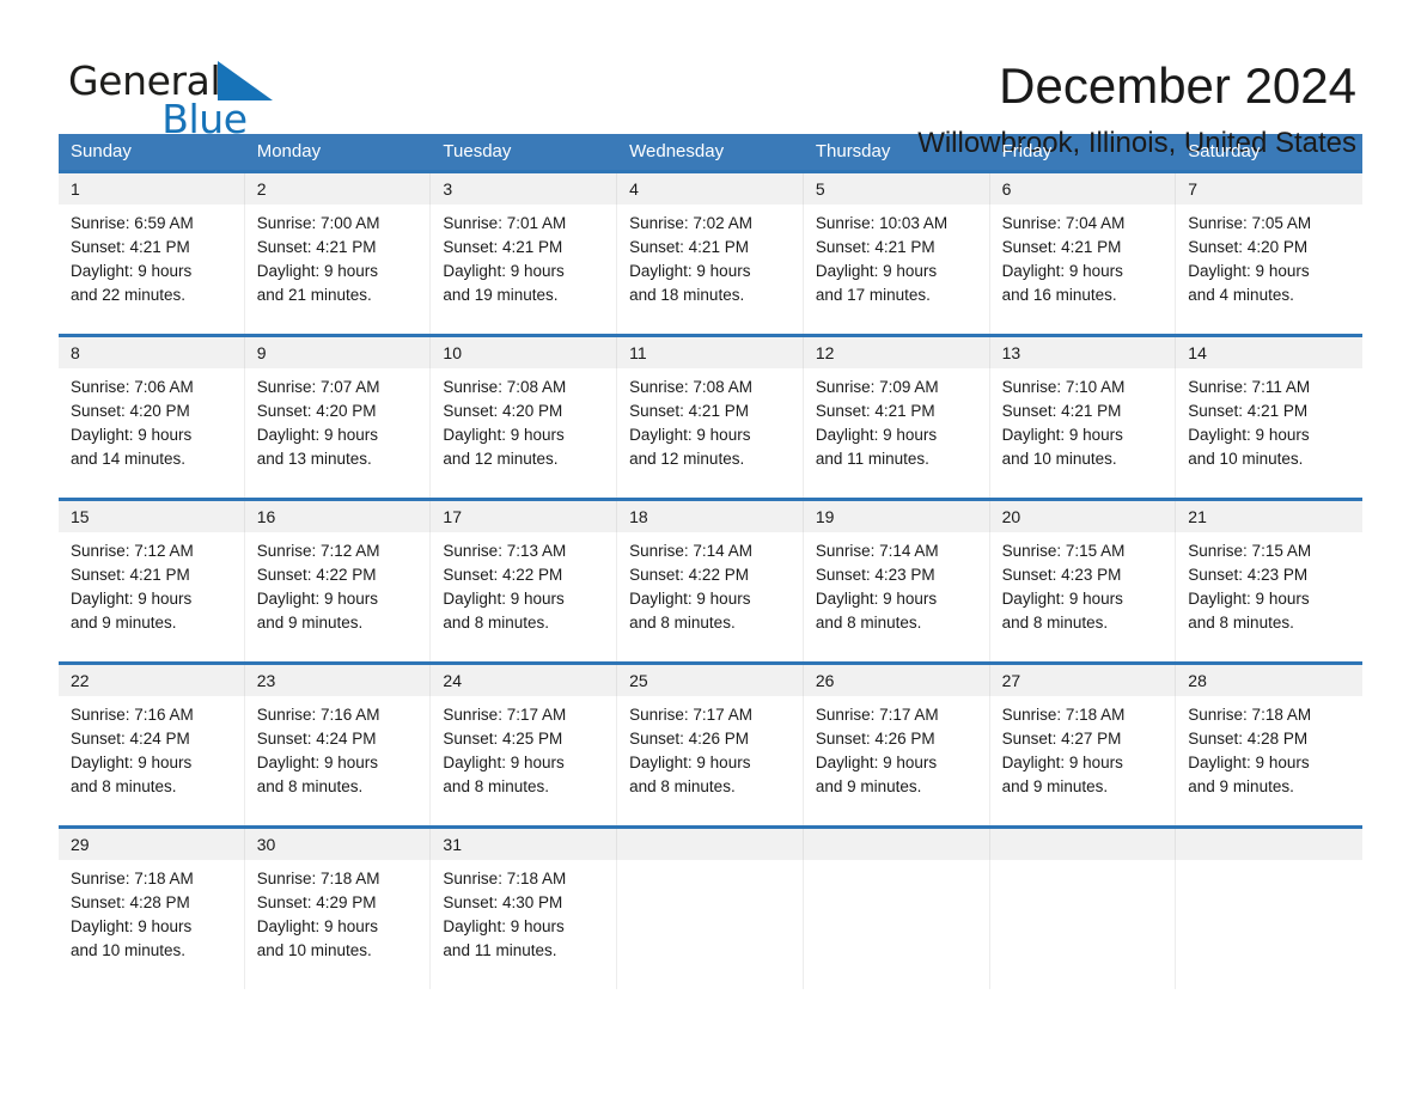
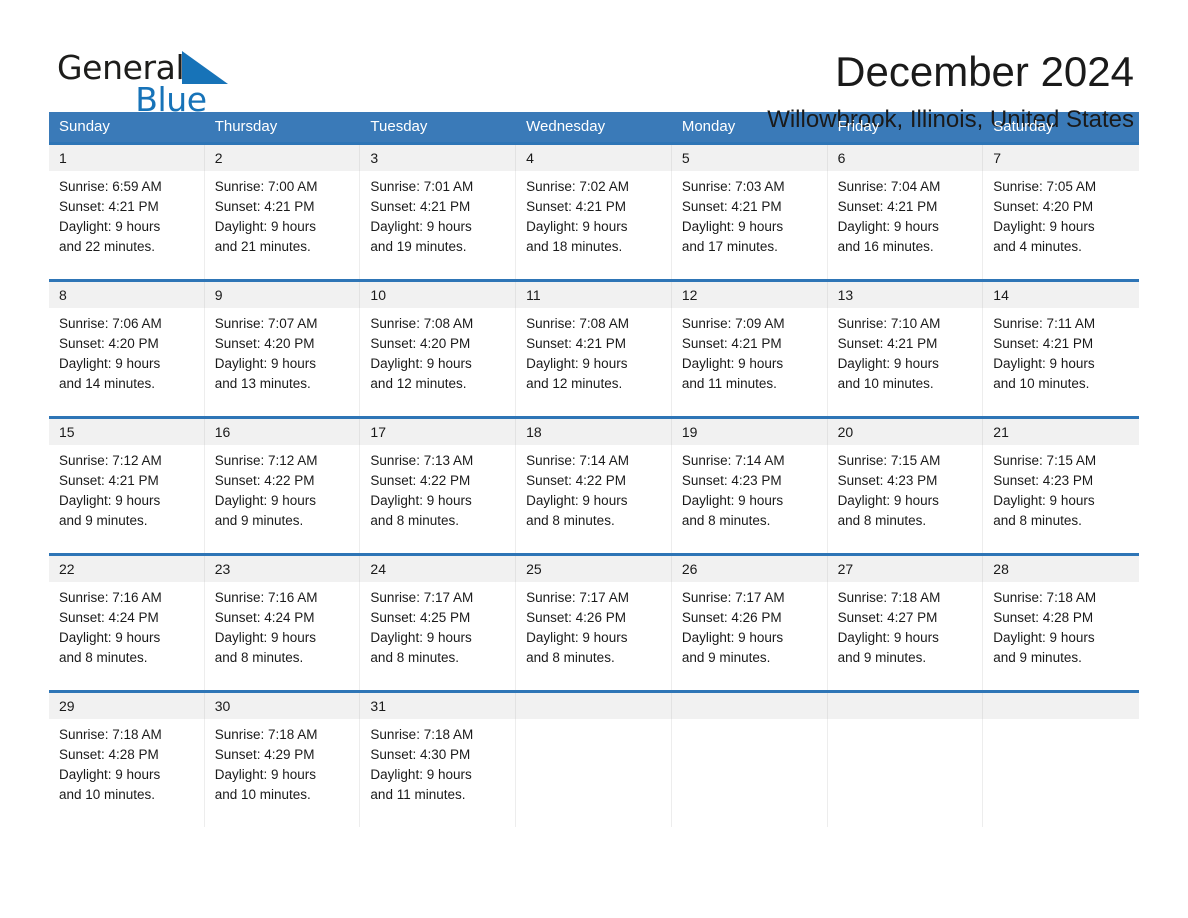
  General
  Blue
  December 2024
  Willowbrook, Illinois, United States
  Sunday
- Monday
+ Thursday
  Tuesday
  Wednesday
- Thursday
+ Monday
  Friday
  Saturday
  1
  2
  3
  4
  5
  6
  7
  Sunrise: 6:59 AM
  Sunset: 4:21 PM
  Daylight: 9 hours
  and 22 minutes.
  Sunrise: 7:00 AM
  Sunset: 4:21 PM
  Daylight: 9 hours
  and 21 minutes.
  Sunrise: 7:01 AM
  Sunset: 4:21 PM
  Daylight: 9 hours
  and 19 minutes.
  Sunrise: 7:02 AM
  Sunset: 4:21 PM
  Daylight: 9 hours
  and 18 minutes.
- Sunrise: 10:03 AM
+ Sunrise: 7:03 AM
  Sunset: 4:21 PM
  Daylight: 9 hours
  and 17 minutes.
  Sunrise: 7:04 AM
  Sunset: 4:21 PM
  Daylight: 9 hours
  and 16 minutes.
  Sunrise: 7:05 AM
  Sunset: 4:20 PM
  Daylight: 9 hours
  and 4 minutes.
  8
  9
  10
  11
  12
  13
  14
  Sunrise: 7:06 AM
  Sunset: 4:20 PM
  Daylight: 9 hours
  and 14 minutes.
  Sunrise: 7:07 AM
  Sunset: 4:20 PM
  Daylight: 9 hours
  and 13 minutes.
  Sunrise: 7:08 AM
  Sunset: 4:20 PM
  Daylight: 9 hours
  and 12 minutes.
  Sunrise: 7:08 AM
  Sunset: 4:21 PM
  Daylight: 9 hours
  and 12 minutes.
  Sunrise: 7:09 AM
  Sunset: 4:21 PM
  Daylight: 9 hours
  and 11 minutes.
  Sunrise: 7:10 AM
  Sunset: 4:21 PM
  Daylight: 9 hours
  and 10 minutes.
  Sunrise: 7:11 AM
  Sunset: 4:21 PM
  Daylight: 9 hours
  and 10 minutes.
  15
  16
  17
  18
  19
  20
  21
  Sunrise: 7:12 AM
  Sunset: 4:21 PM
  Daylight: 9 hours
  and 9 minutes.
  Sunrise: 7:12 AM
  Sunset: 4:22 PM
  Daylight: 9 hours
  and 9 minutes.
  Sunrise: 7:13 AM
  Sunset: 4:22 PM
  Daylight: 9 hours
  and 8 minutes.
  Sunrise: 7:14 AM
  Sunset: 4:22 PM
  Daylight: 9 hours
  and 8 minutes.
  Sunrise: 7:14 AM
  Sunset: 4:23 PM
  Daylight: 9 hours
  and 8 minutes.
  Sunrise: 7:15 AM
  Sunset: 4:23 PM
  Daylight: 9 hours
  and 8 minutes.
  Sunrise: 7:15 AM
  Sunset: 4:23 PM
  Daylight: 9 hours
  and 8 minutes.
  22
  23
  24
  25
  26
  27
  28
  Sunrise: 7:16 AM
  Sunset: 4:24 PM
  Daylight: 9 hours
  and 8 minutes.
  Sunrise: 7:16 AM
  Sunset: 4:24 PM
  Daylight: 9 hours
  and 8 minutes.
  Sunrise: 7:17 AM
  Sunset: 4:25 PM
  Daylight: 9 hours
  and 8 minutes.
  Sunrise: 7:17 AM
  Sunset: 4:26 PM
  Daylight: 9 hours
  and 8 minutes.
  Sunrise: 7:17 AM
  Sunset: 4:26 PM
  Daylight: 9 hours
  and 9 minutes.
  Sunrise: 7:18 AM
  Sunset: 4:27 PM
  Daylight: 9 hours
  and 9 minutes.
  Sunrise: 7:18 AM
  Sunset: 4:28 PM
  Daylight: 9 hours
  and 9 minutes.
  29
  30
  31
  Sunrise: 7:18 AM
  Sunset: 4:28 PM
  Daylight: 9 hours
  and 10 minutes.
  Sunrise: 7:18 AM
  Sunset: 4:29 PM
  Daylight: 9 hours
  and 10 minutes.
  Sunrise: 7:18 AM
  Sunset: 4:30 PM
  Daylight: 9 hours
  and 11 minutes.
